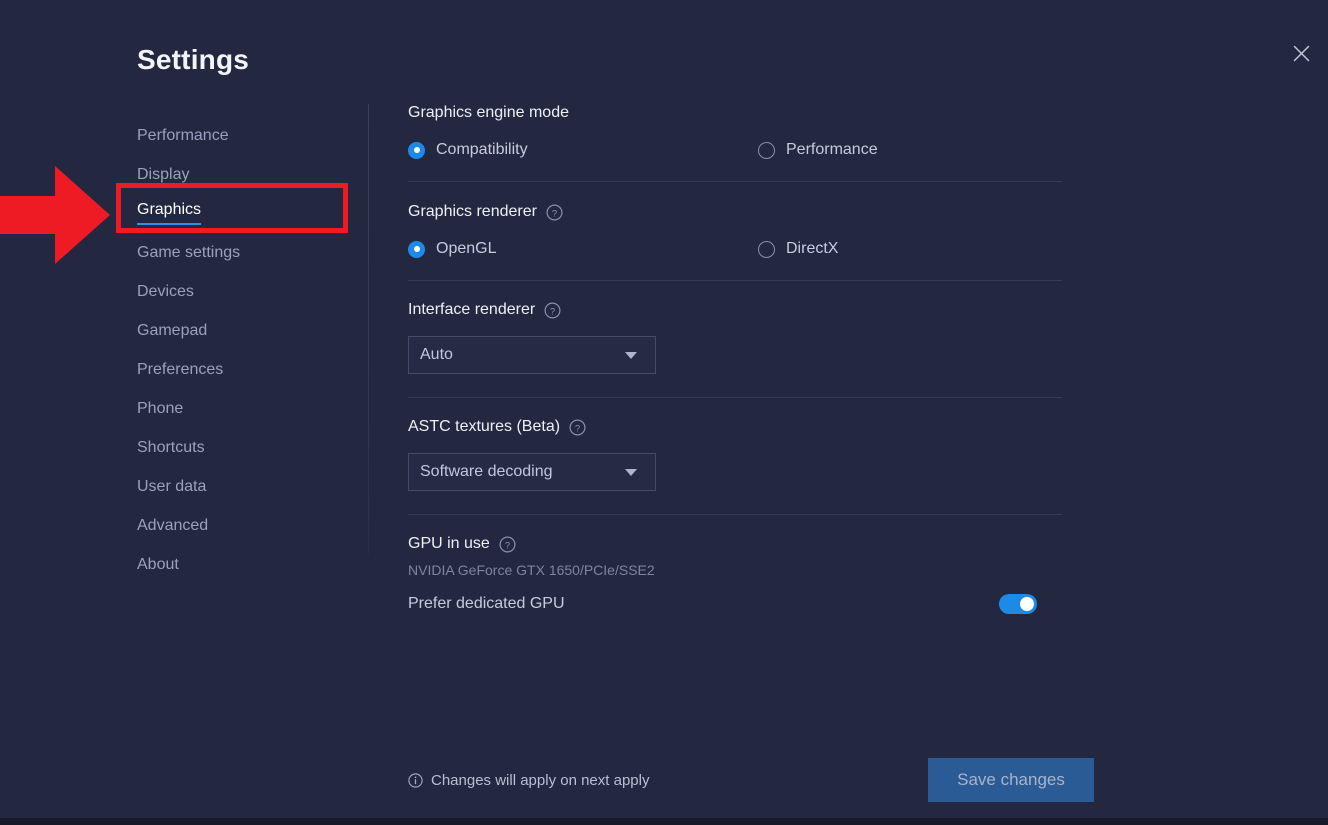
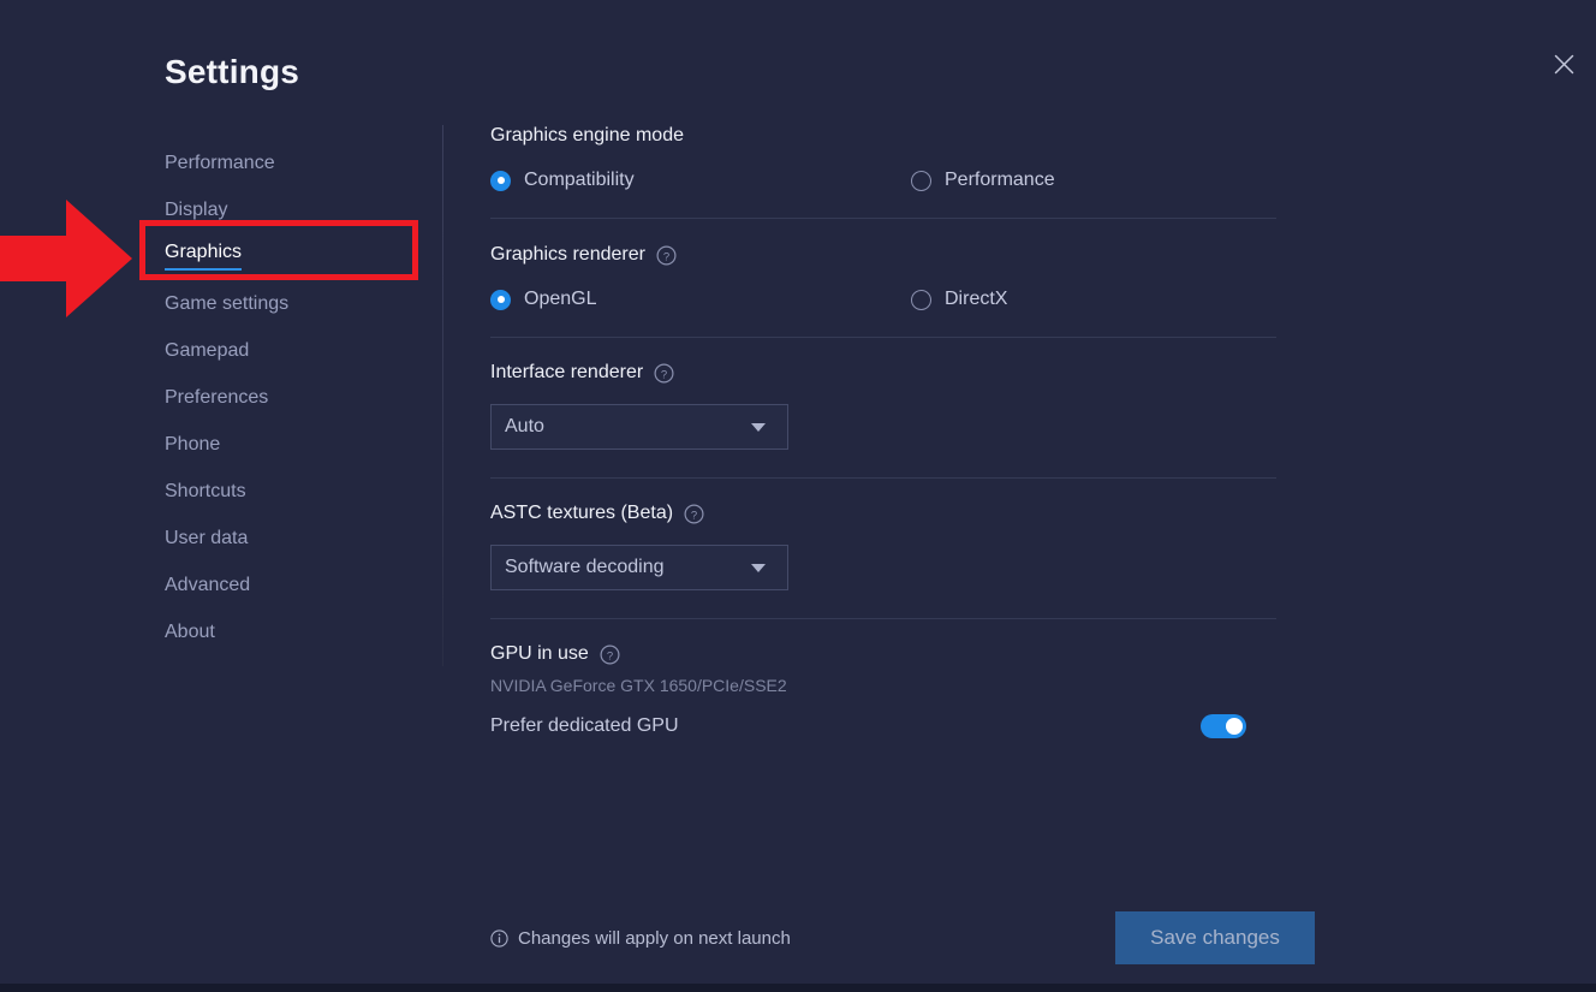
  Settings
  Performance
  Display
  Graphics
  Game settings
- Devices
  Gamepad
  Preferences
  Phone
  Shortcuts
  User data
  Advanced
  About
  Graphics engine mode
  Compatibility
  Performance
  Graphics renderer
  ?
  OpenGL
  DirectX
  Interface renderer
  ?
  Auto
  ASTC textures (Beta)
  ?
  Software decoding
  GPU in use
  ?
  NVIDIA GeForce GTX 1650/PCIe/SSE2
  Prefer dedicated GPU
- Changes will apply on next apply
+ Changes will apply on next launch
  Save changes
